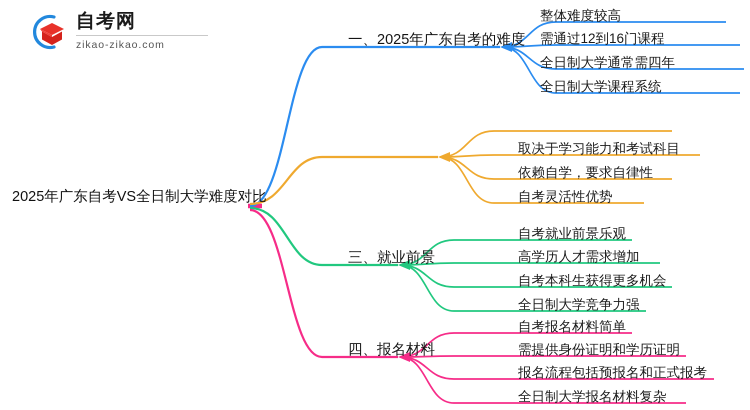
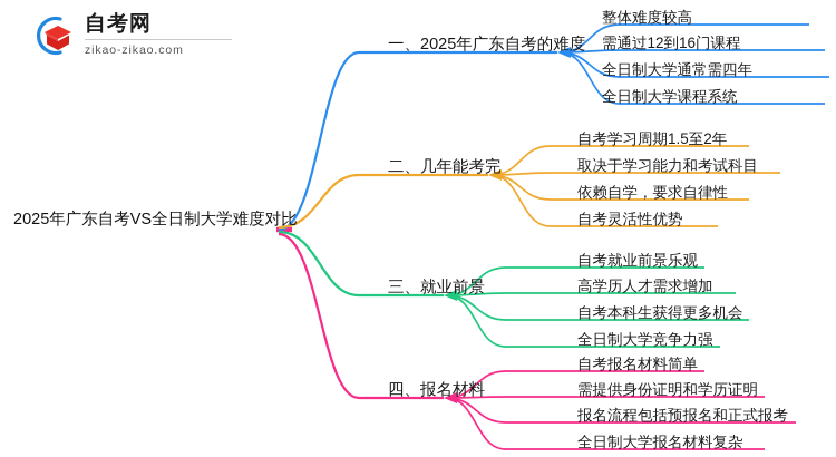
  自考网
  zikao-zikao.com
  2025年广东自考VS全日制大学难度对比
  一、2025年广东自考的难度
  整体难度较高
  需通过12到16门课程
  全日制大学通常需四年
  全日制大学课程系统
+ 二、几年能考完
+ 自考学习周期1.5至2年
  取决于学习能力和考试科目
  依赖自学，要求自律性
  自考灵活性优势
  三、就业前景
  自考就业前景乐观
  高学历人才需求增加
  自考本科生获得更多机会
  全日制大学竞争力强
  四、报名材料
  自考报名材料简单
  需提供身份证明和学历证明
  报名流程包括预报名和正式报考
  全日制大学报名材料复杂
